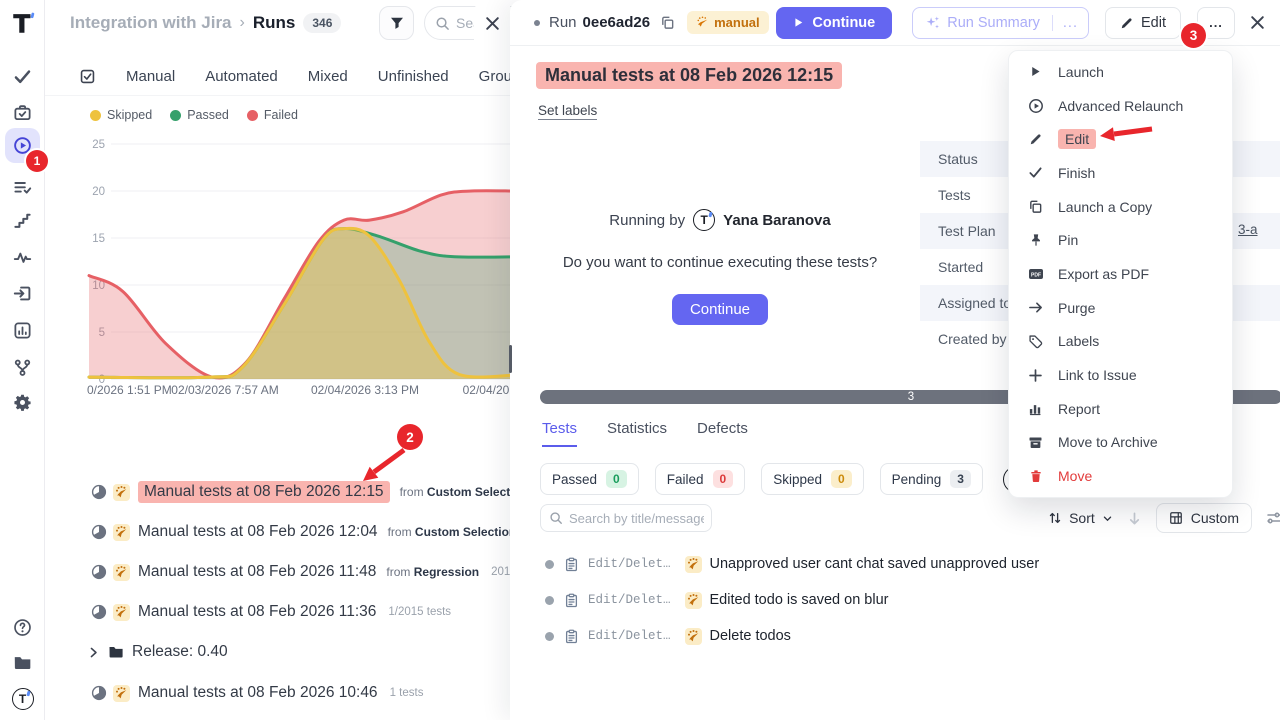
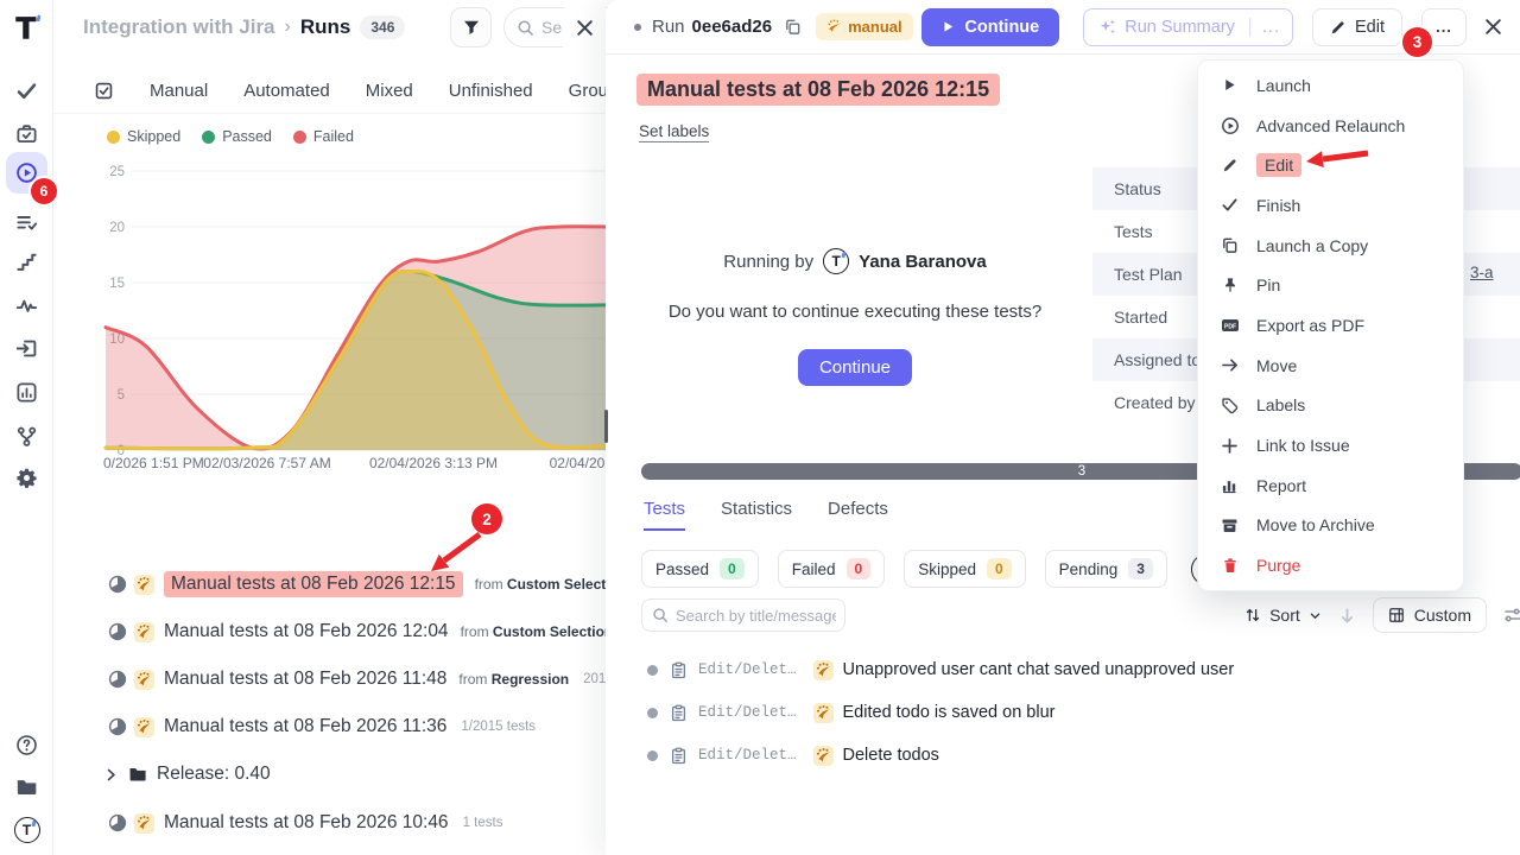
  T
  Integration with Jira
  ›
  Runs
  346
  Manual
  Automated
  Mixed
  Unfinished
  Skipped
  Passed
  Failed
  0
  5
  10
  15
  20
  25
  0/2026 1:51 PM
  02/03/2026 7:57 AM
  02/04/2026 3:13 PM
  Manual tests at 08 Feb 2026 12:15
  from Custom Select
  Manual tests at 08 Feb 2026 12:04
  from Custom Selectio
  Manual tests at 08 Feb 2026 11:48
  from Regression
  Manual tests at 08 Feb 2026 11:36
  1/2015 tests
  Release: 0.40
  Manual tests at 08 Feb 2026 10:46
  1 tests
  Run
  0ee6ad26
  manual
  Continue
  Run Summary
  ...
  Edit
  ...
  Manual tests at 08 Feb 2026 12:15
  Set labels
  Running by
  T
  Yana Baranova
  Do you want to continue executing these tests?
  Continue
  Status
  Tests
  Test Plan
  Started
  Assigned t
  Created by
  3-a
  3
  Tests
  Statistics
  Defects
  Passed
  0
  Failed
  0
  Skipped
  0
  Pending
  3
  Search by title/messag
  Sort
  Custom
  Edit/Delet…
  Unapproved user cant chat saved unapproved user
  Edit/Delet…
  Edited todo is saved on blur
  Edit/Delet…
  Delete todos
  Launch
  Advanced Relaunch
  Edit
  Finish
  Launch a Copy
  Pin
  Export as PDF
- Purge
+ Move
  Labels
  Link to Issue
  Report
  Move to Archive
- Move
+ Purge
- 1
+ 6
  2
  3
